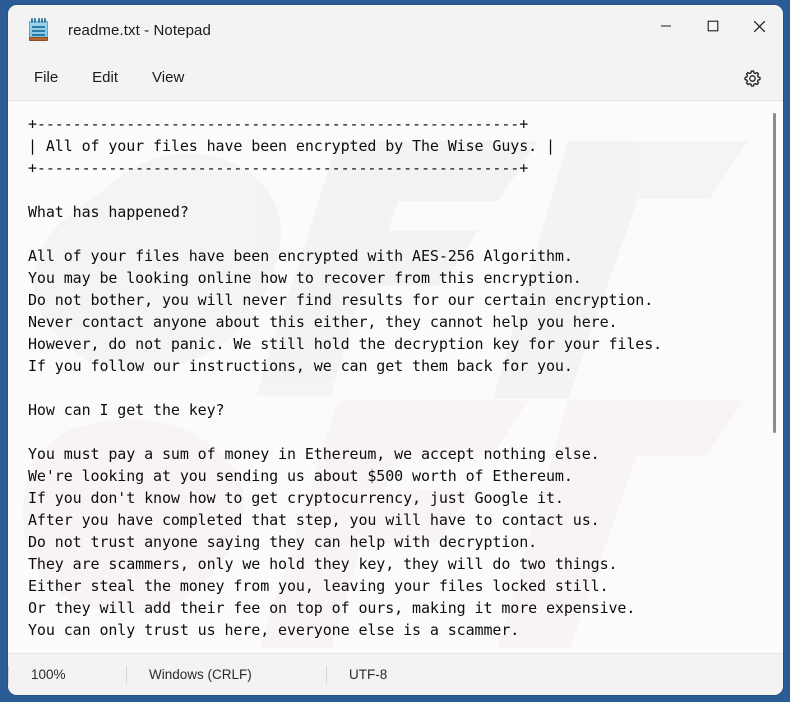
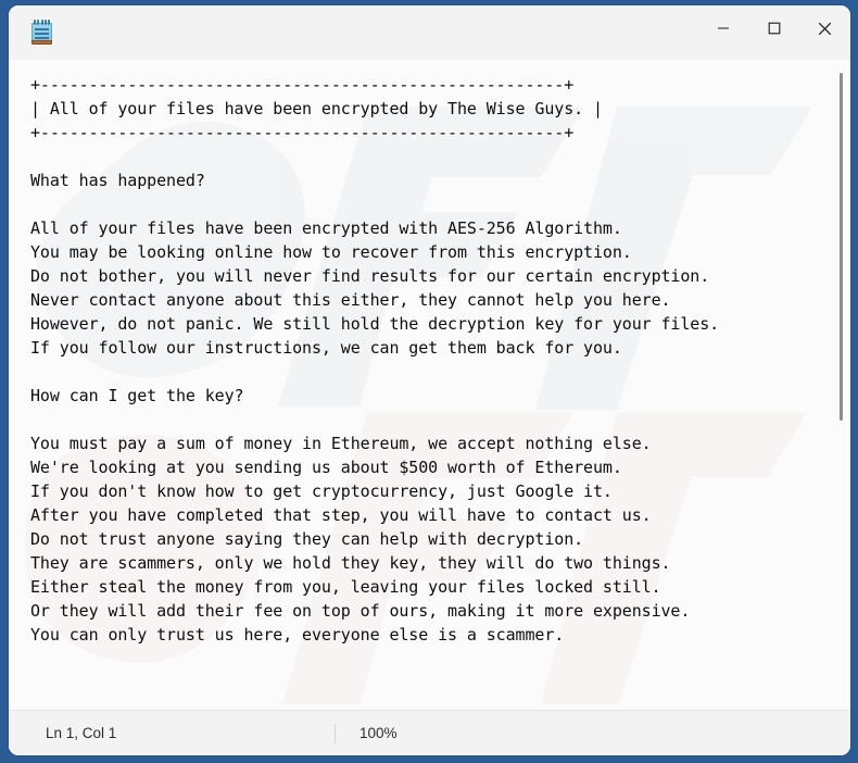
- readme.txt - Notepad
- File
- Edit
- View
  +------------------------------------------------------+
  | All of your files have been encrypted by The Wise Guys. |
  +------------------------------------------------------+
  What has happened?
  All of your files have been encrypted with AES-256 Algorithm.
  You may be looking online how to recover from this encryption.
  Do not bother, you will never find results for our certain encryption.
  Never contact anyone about this either, they cannot help you here.
  However, do not panic. We still hold the decryption key for your files.
  If you follow our instructions, we can get them back for you.
  How can I get the key?
  You must pay a sum of money in Ethereum, we accept nothing else.
  We're looking at you sending us about $500 worth of Ethereum.
  If you don't know how to get cryptocurrency, just Google it.
  After you have completed that step, you will have to contact us.
  Do not trust anyone saying they can help with decryption.
  They are scammers, only we hold they key, they will do two things.
  Either steal the money from you, leaving your files locked still.
  Or they will add their fee on top of ours, making it more expensive.
  You can only trust us here, everyone else is a scammer.
+ Ln 1, Col 1
  100%
- Windows (CRLF)
- UTF-8
